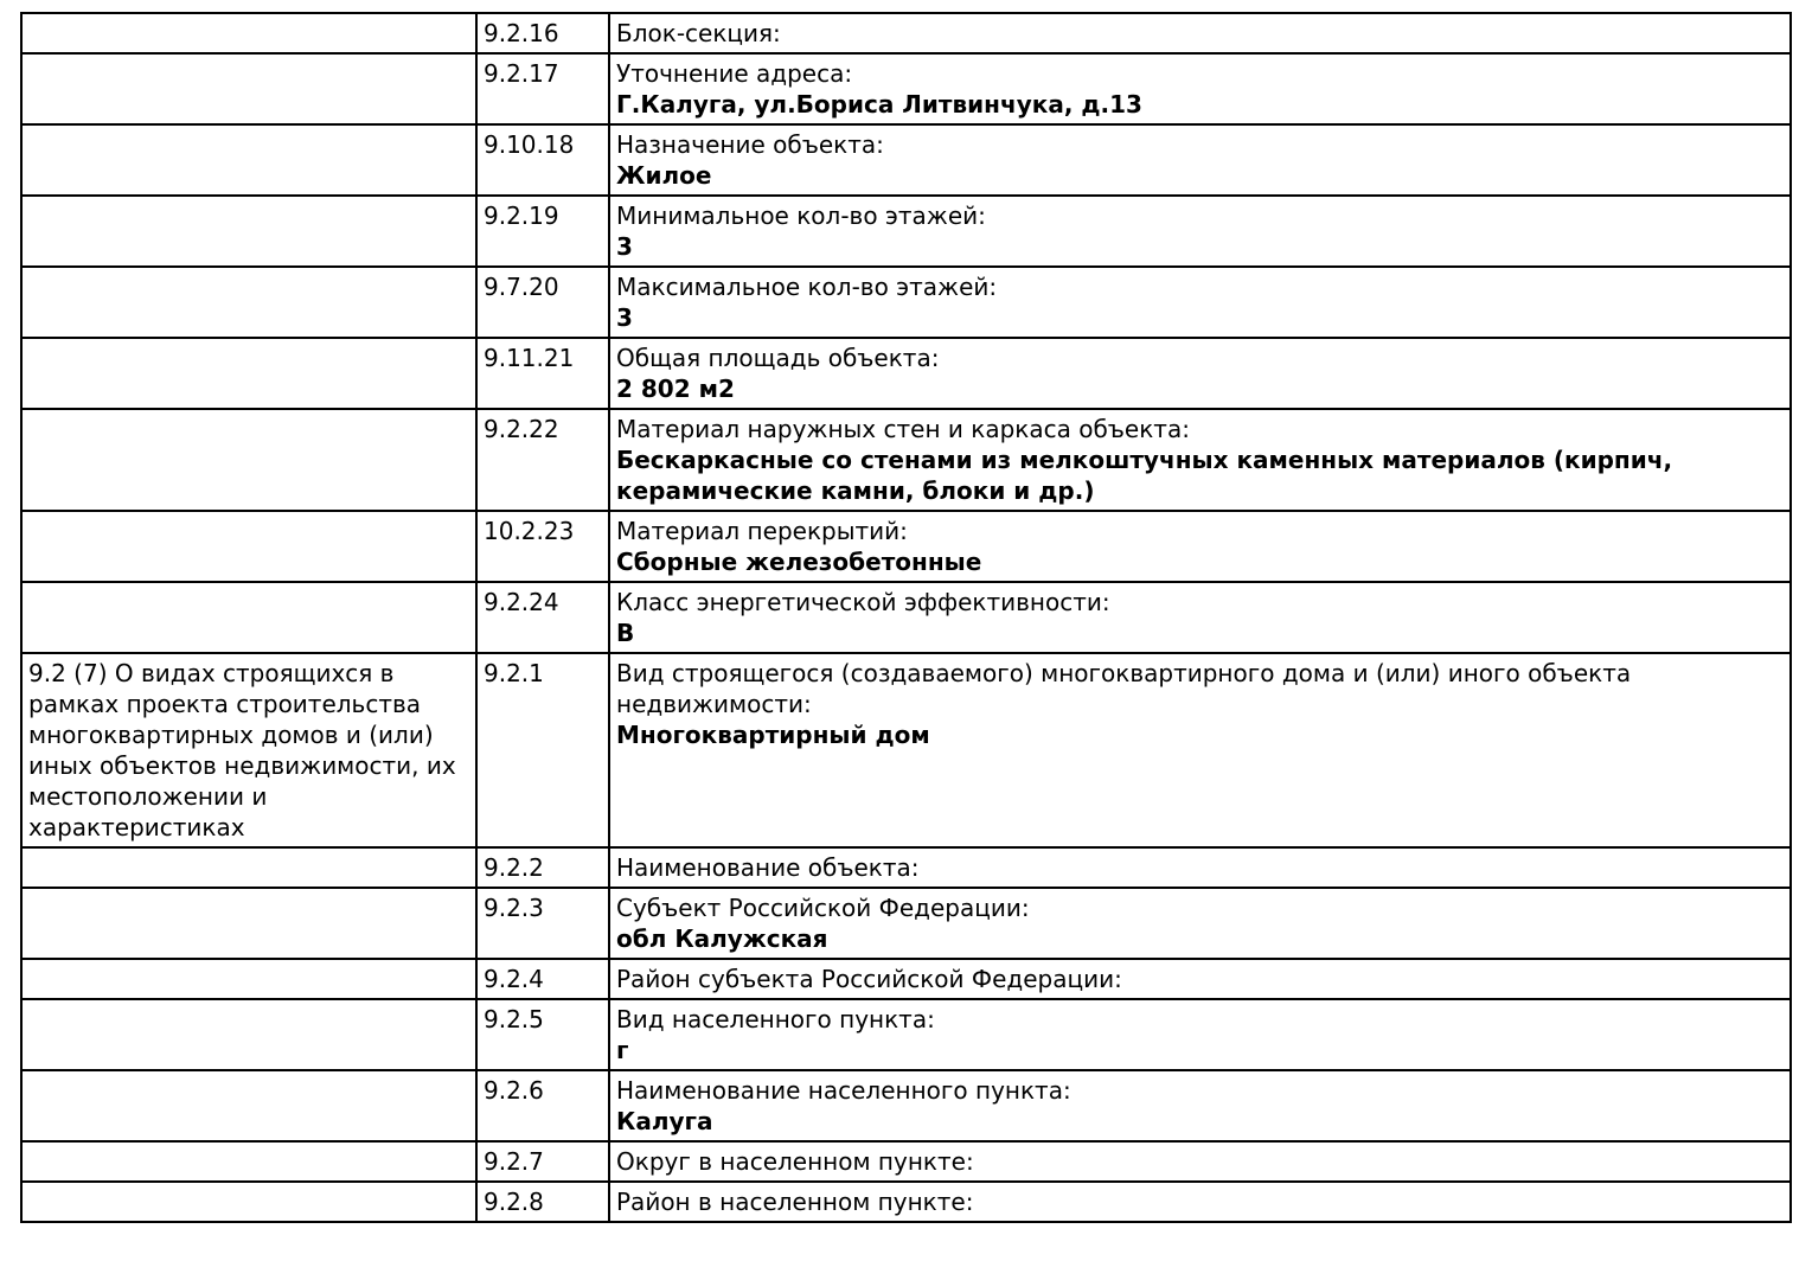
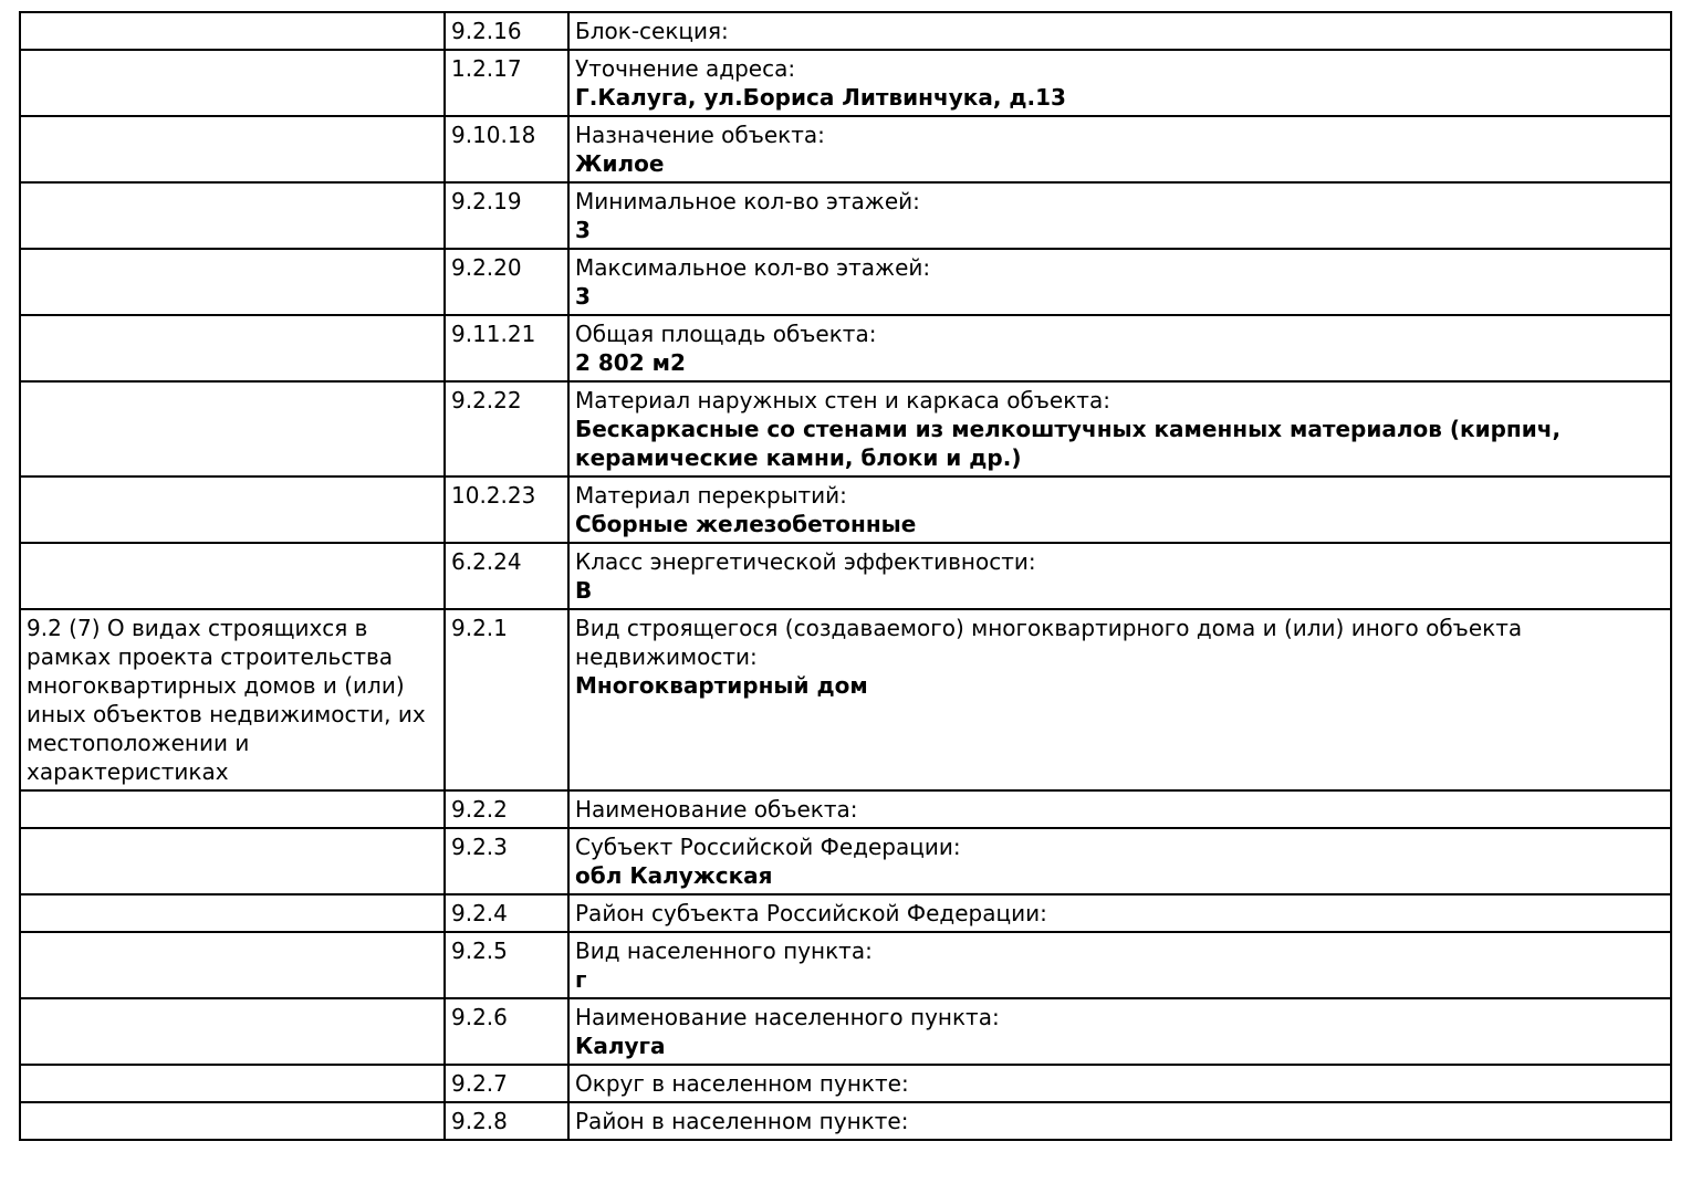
  	9.2.16	Блок-секция:
- 	9.2.17	Уточнение адреса: Г.Калуга, ул.Бориса Литвинчука, д.13
+ 	1.2.17	Уточнение адреса: Г.Калуга, ул.Бориса Литвинчука, д.13
  	9.10.18	Назначение объекта: Жилое
  	9.2.19	Минимальное кол-во этажей: 3
- 	9.7.20	Максимальное кол-во этажей: 3
+ 	9.2.20	Максимальное кол-во этажей: 3
  	9.11.21	Общая площадь объекта: 2 802 м2
  	9.2.22	Материал наружных стен и каркаса объекта: Бескаркасные со стенами из мелкоштучных каменных материалов (кирпич, керамические камни, блоки и др.)
  	10.2.23	Материал перекрытий: Сборные железобетонные
- 	9.2.24	Класс энергетической эффективности: В
+ 	6.2.24	Класс энергетической эффективности: В
  9.2 (7) О видах строящихся в рамках проекта строительства многоквартирных домов и (или) иных объектов недвижимости, их местоположении и характеристиках	9.2.1	Вид строящегося (создаваемого) многоквартирного дома и (или) иного объекта недвижимости: Многоквартирный дом
  	9.2.2	Наименование объекта:
  	9.2.3	Субъект Российской Федерации: обл Калужская
  	9.2.4	Район субъекта Российской Федерации:
  	9.2.5	Вид населенного пункта: г
  	9.2.6	Наименование населенного пункта: Калуга
  	9.2.7	Округ в населенном пункте:
  	9.2.8	Район в населенном пункте:
